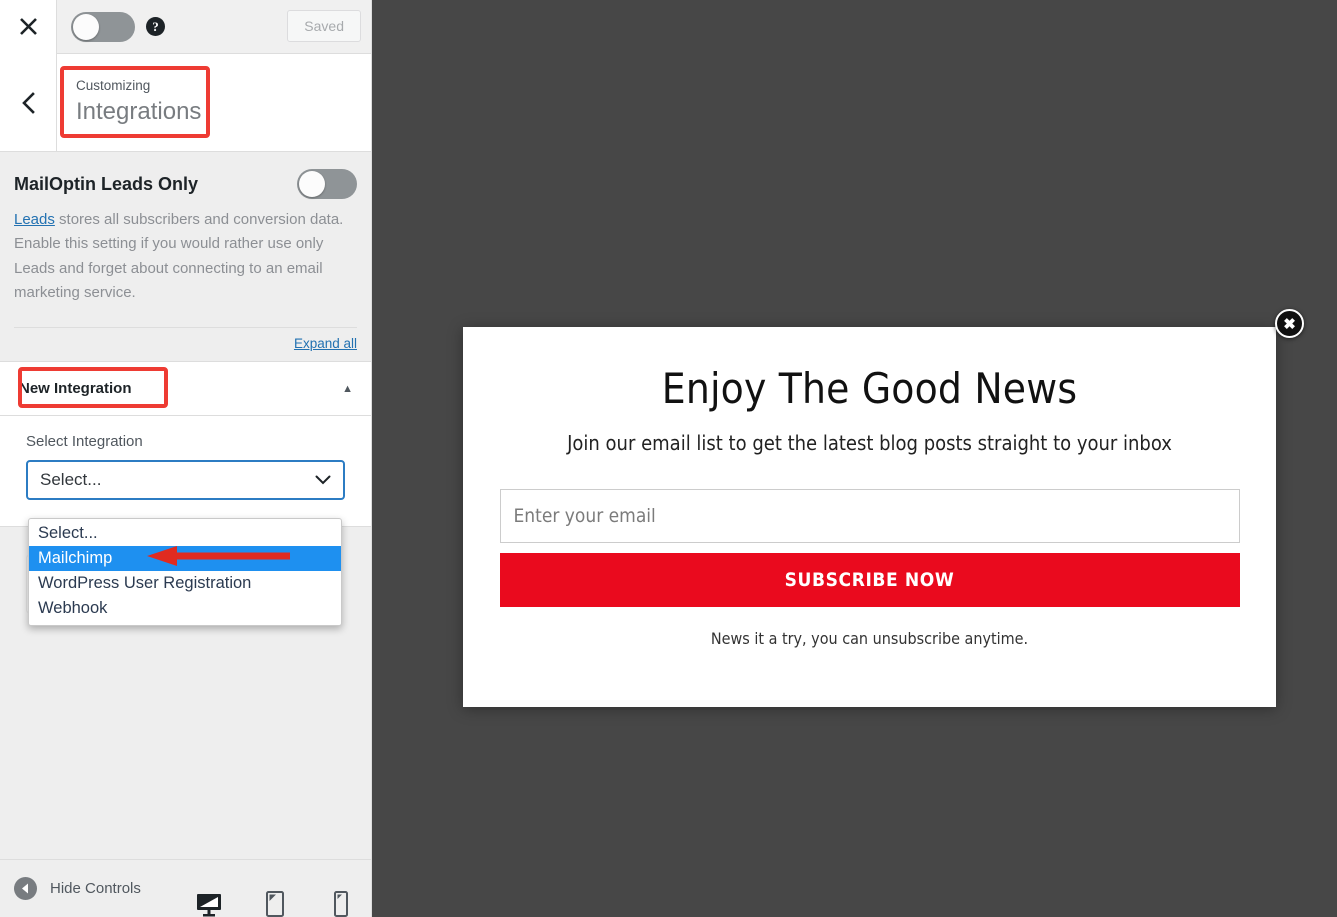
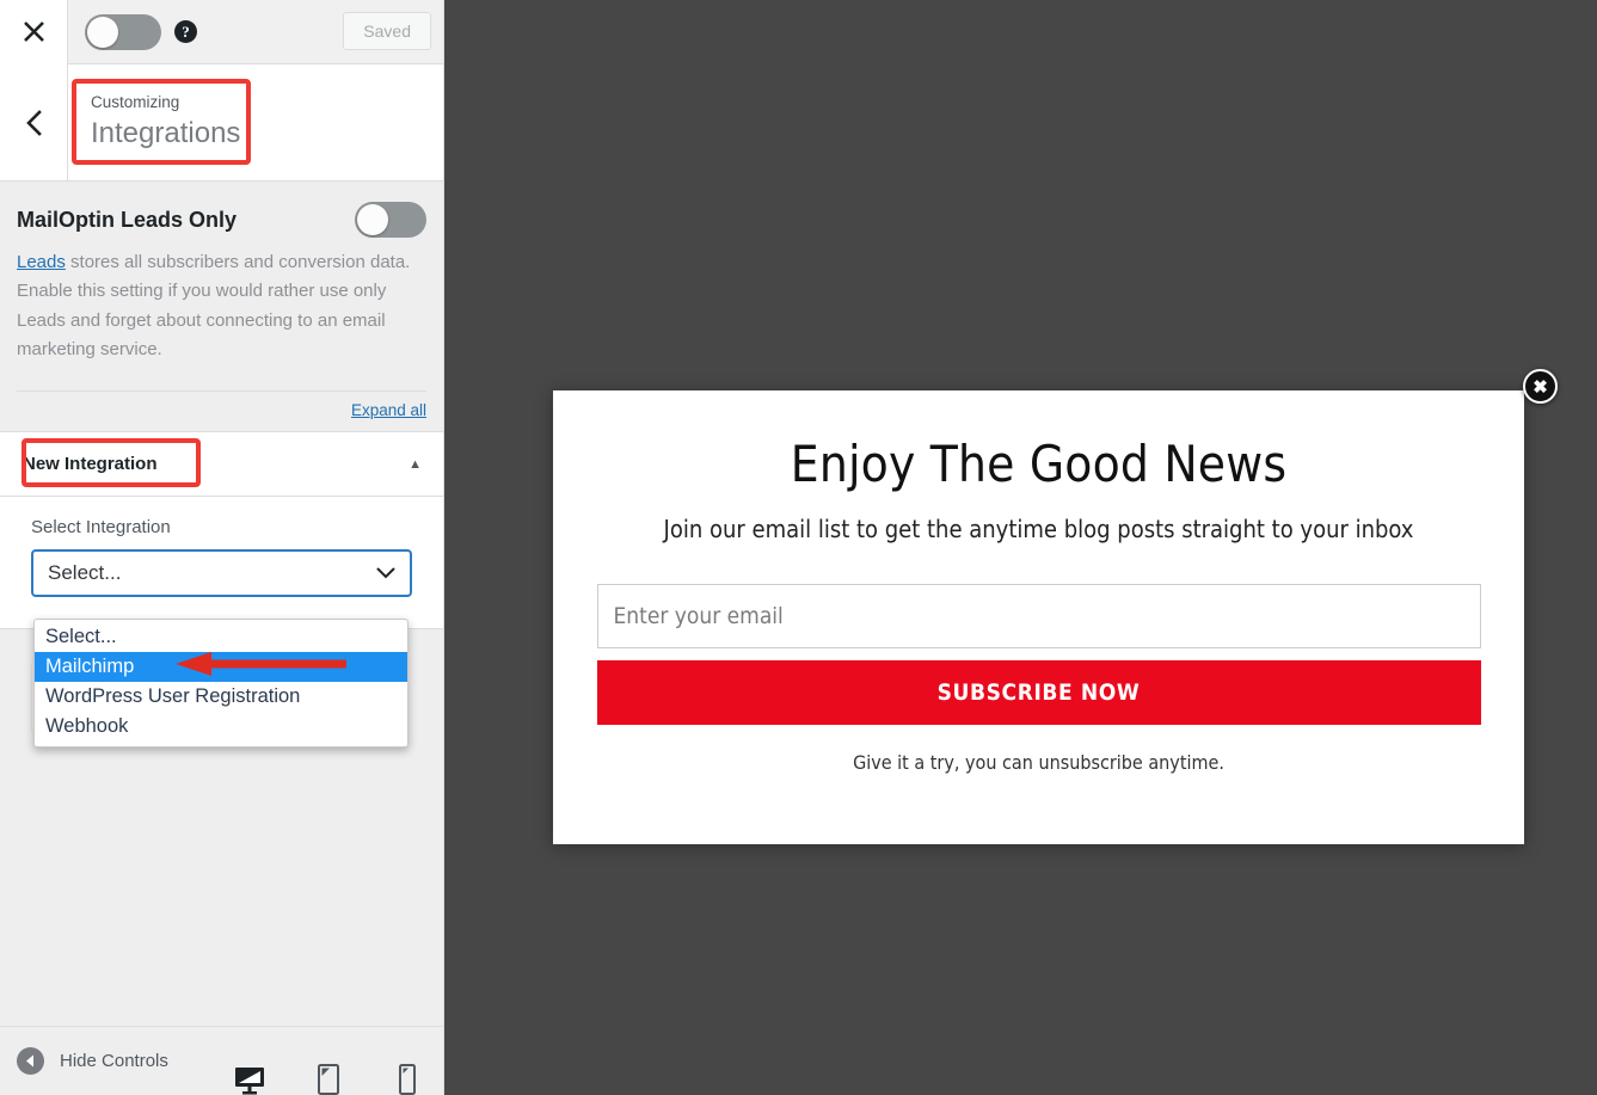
  ✖
  Enjoy The Good News
- Join our email list to get the latest blog posts straight to your inbox
+ Join our email list to get the anytime blog posts straight to your inbox
  Enter your email
  SUBSCRIBE NOW
- News it a try, you can unsubscribe anytime.
+ Give it a try, you can unsubscribe anytime.
  ?
  Saved
  Customizing
  Integrations
  MailOptin Leads Only
  Leads stores all subscribers and conversion data. Enable this setting if you would rather use only Leads and forget about connecting to an email marketing service.
  Expand all
  New Integration
  ▲
  Select Integration
  Select...
  Select...
  Mailchimp
  WordPress User Registration
  Webhook
  Hide Controls
